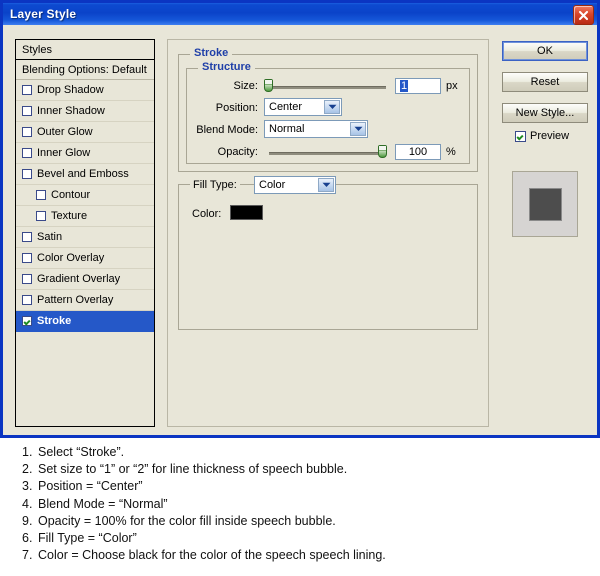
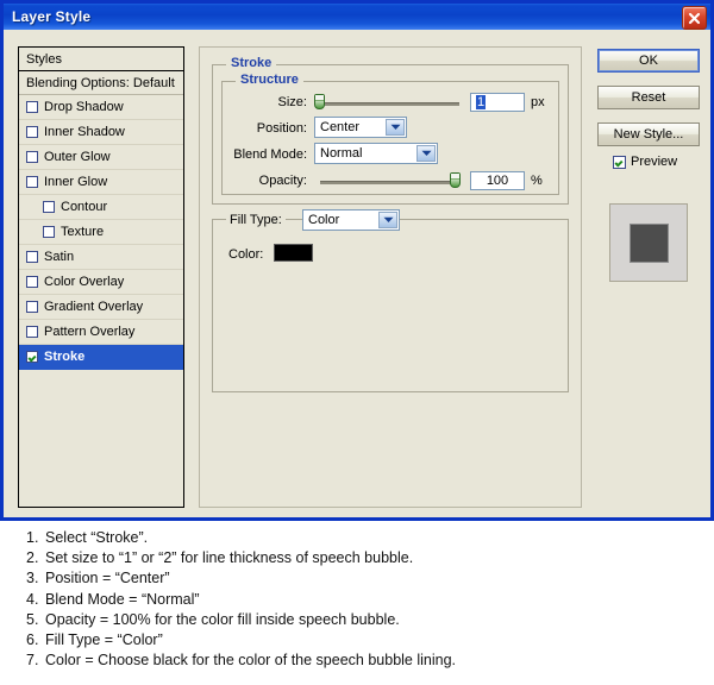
  Layer Style
  Styles
  Blending Options: Default
  Drop Shadow
  Inner Shadow
  Outer Glow
  Inner Glow
- Bevel and Emboss
  Contour
  Texture
  Satin
  Color Overlay
  Gradient Overlay
  Pattern Overlay
  Stroke
  Stroke
  Structure
  Size:
  1
  px
  Position:
  Center
  Blend Mode:
  Normal
  Opacity:
  100
  %
  Fill Type:
  Color
  Color:
  OK
  Reset
  New Style...
  Preview
  1.
  Select “Stroke”.
  2.
  Set size to “1” or “2” for line thickness of speech bubble.
  3.
  Position = “Center”
  4.
  Blend Mode = “Normal”
- 9.
+ 5.
  Opacity = 100% for the color fill inside speech bubble.
  6.
  Fill Type = “Color”
  7.
- Color = Choose black for the color of the speech speech lining.
+ Color = Choose black for the color of the speech bubble lining.
